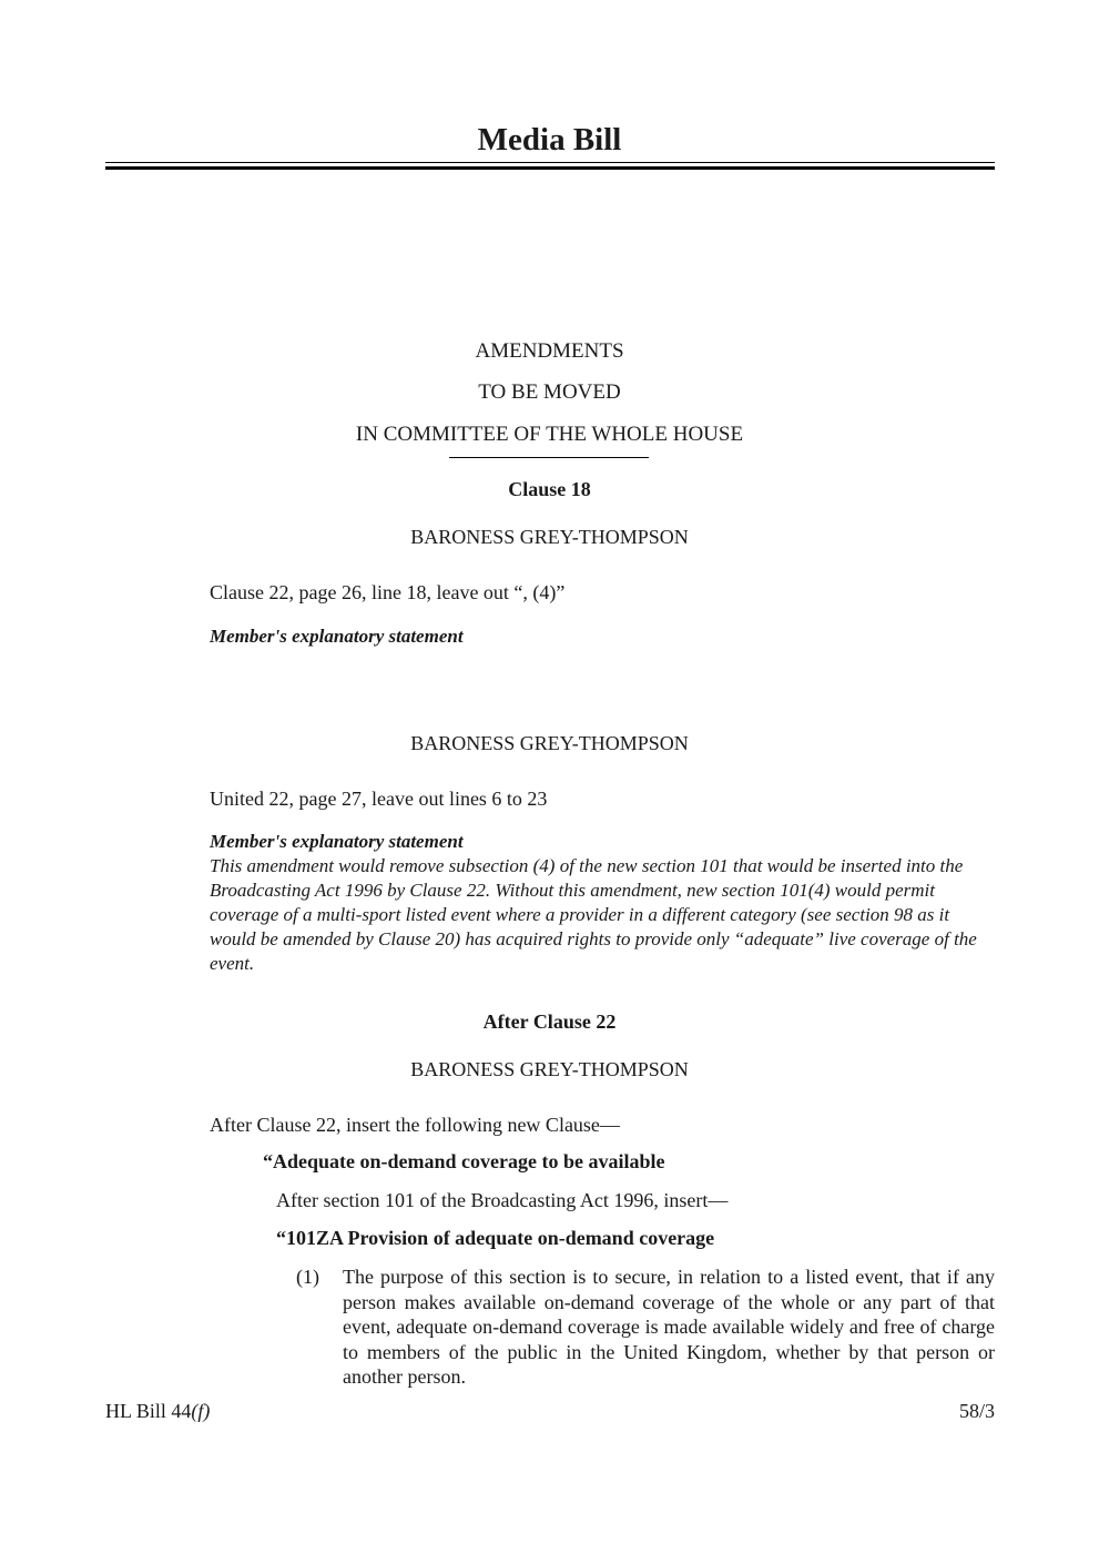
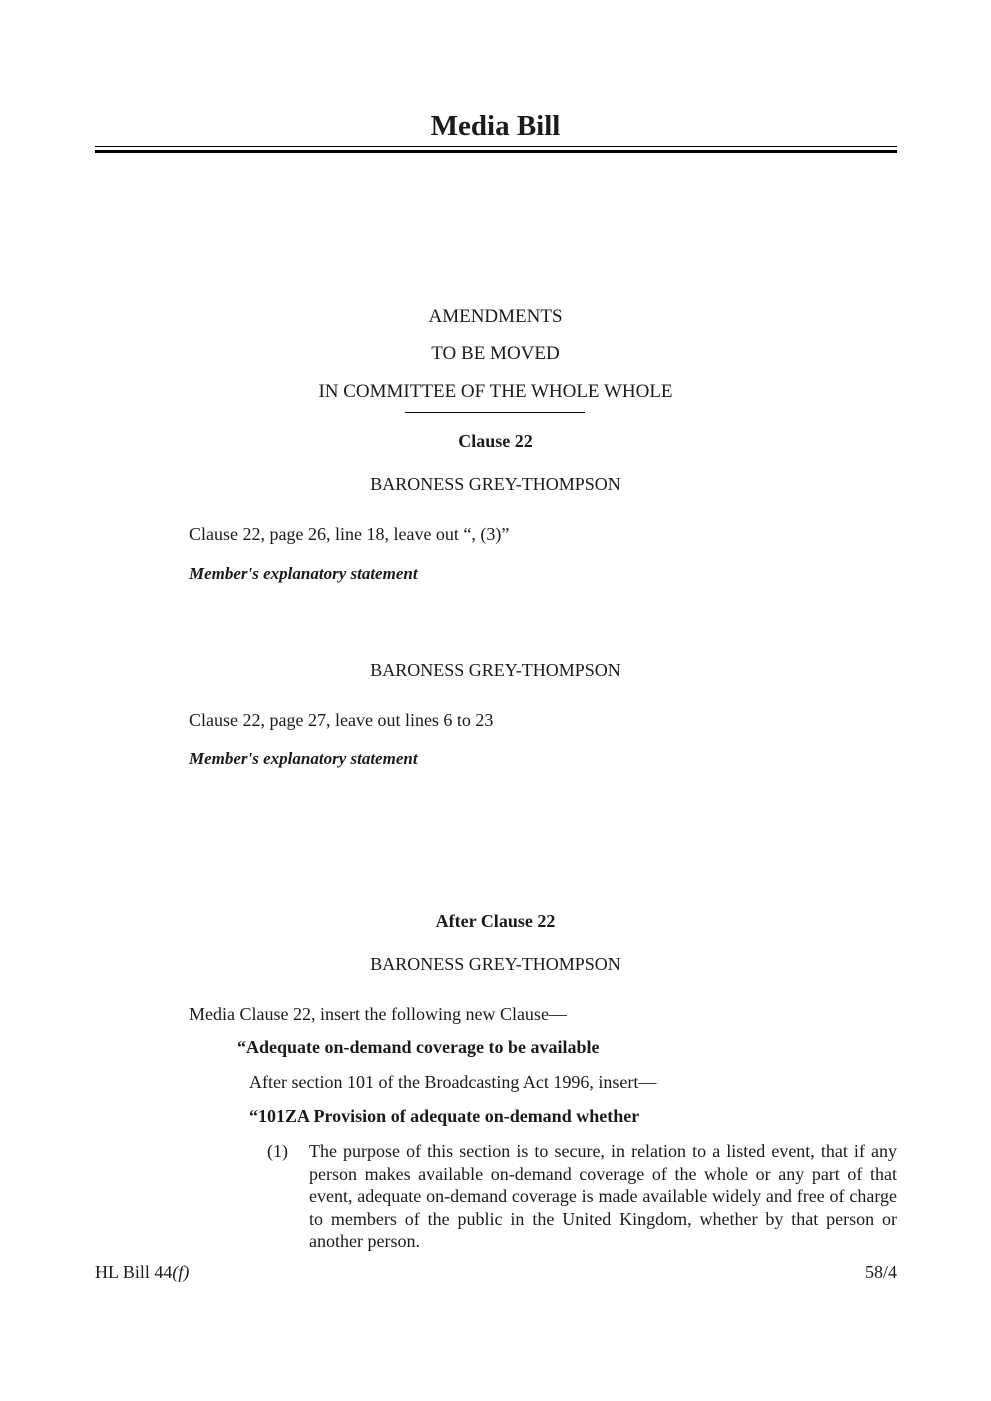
  Media Bill
  AMENDMENTS
  TO BE MOVED
- IN COMMITTEE OF THE WHOLE HOUSE
+ IN COMMITTEE OF THE WHOLE WHOLE
- Clause 18
+ Clause 22
  BARONESS GREY-THOMPSON
- Clause 22, page 26, line 18, leave out “, (4)”
+ Clause 22, page 26, line 18, leave out “, (3)”
  Member's explanatory statement
  BARONESS GREY-THOMPSON
- United 22, page 27, leave out lines 6 to 23
+ Clause 22, page 27, leave out lines 6 to 23
  Member's explanatory statement
- This amendment would remove subsection (4) of the new section 101 that would be inserted into the Broadcasting Act 1996 by Clause 22. Without this amendment, new section 101(4) would permit coverage of a multi-sport listed event where a provider in a different category (see section 98 as it would be amended by Clause 20) has acquired rights to provide only “adequate” live coverage of the event.
  After Clause 22
  BARONESS GREY-THOMPSON
- After Clause 22, insert the following new Clause—
+ Media Clause 22, insert the following new Clause—
  “Adequate on-demand coverage to be available
  After section 101 of the Broadcasting Act 1996, insert—
- “101ZA Provision of adequate on-demand coverage
+ “101ZA Provision of adequate on-demand whether
  (1)
  The purpose of this section is to secure, in relation to a listed event, that if any person makes available on-demand coverage of the whole or any part of that event, adequate on-demand coverage is made available widely and free of charge to members of the public in the United Kingdom, whether by that person or another person.
  HL Bill 44(f)
- 58/3
+ 58/4
